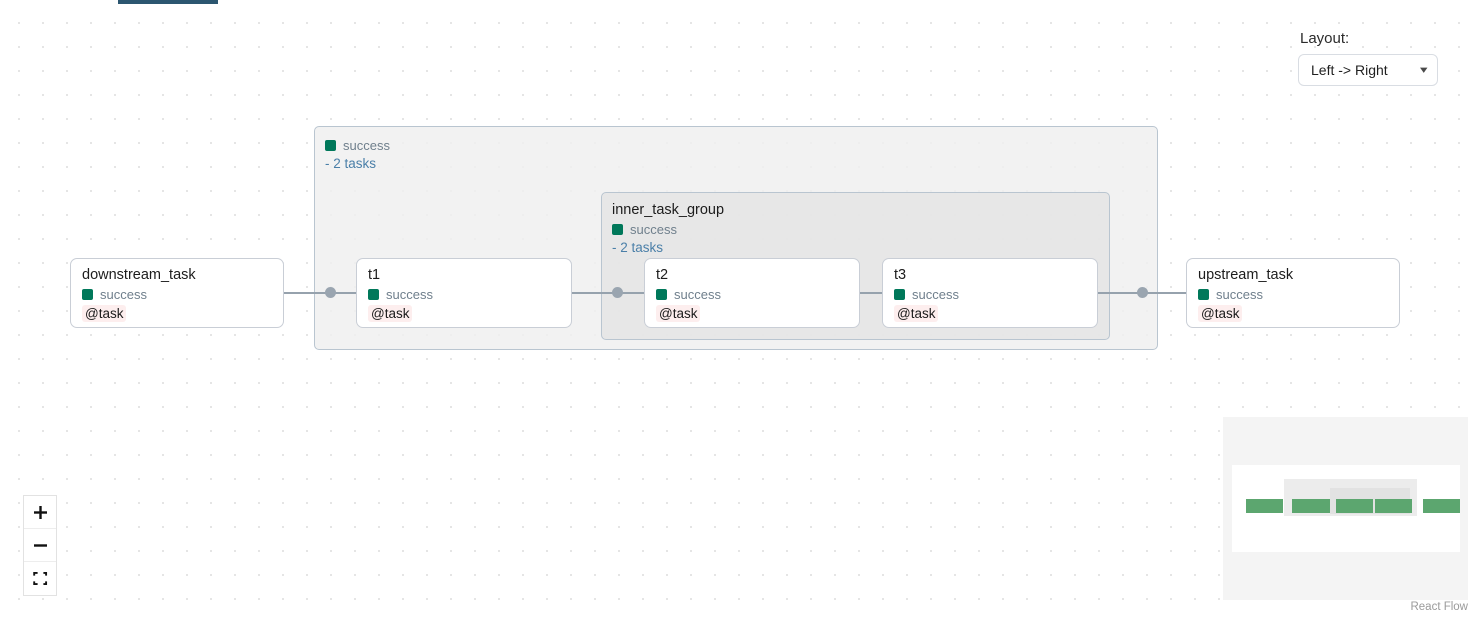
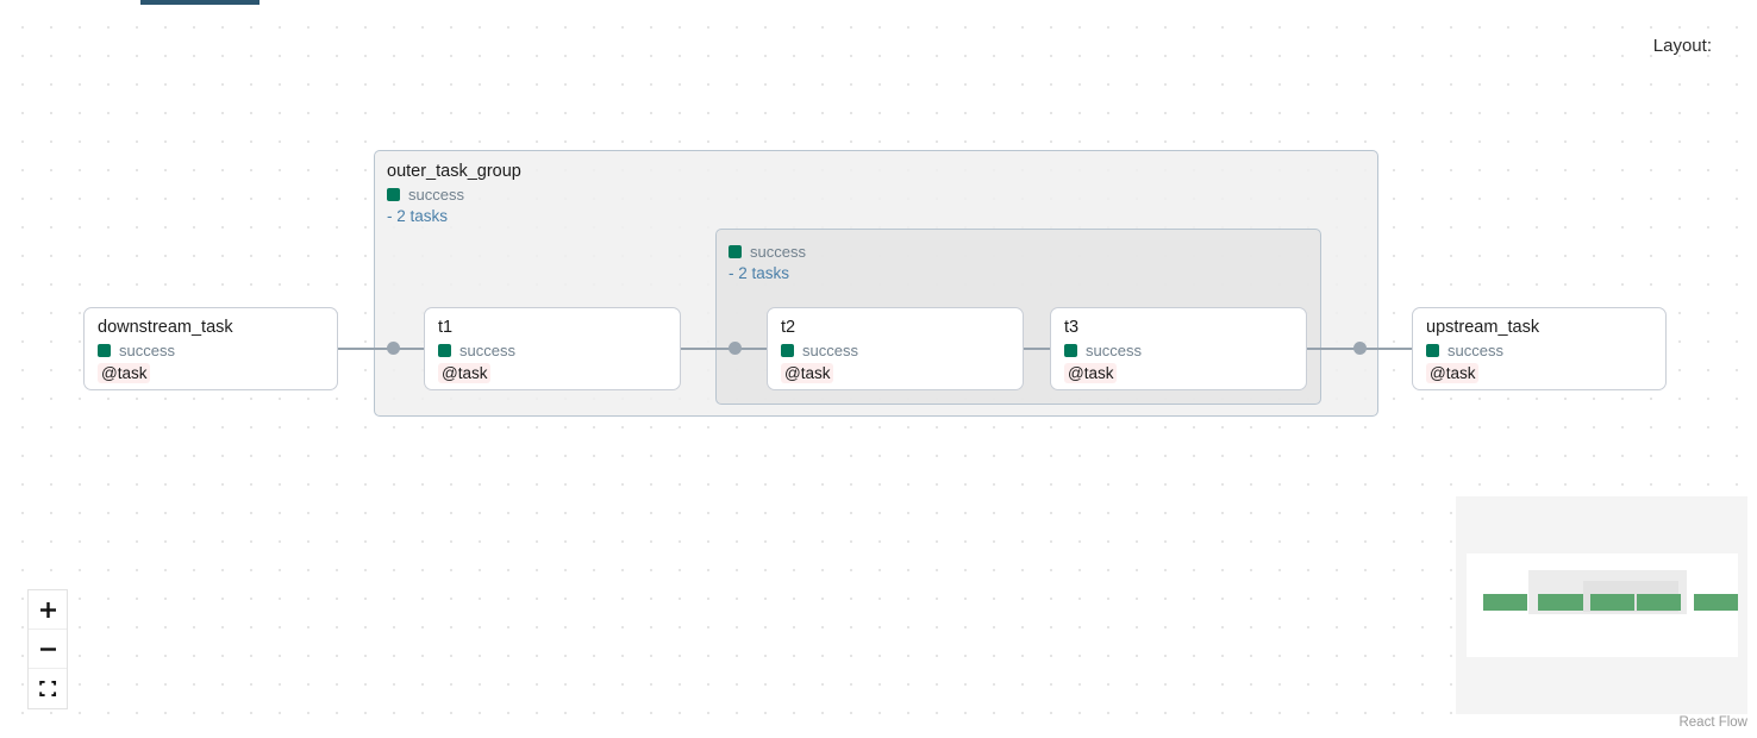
+ outer_task_group
  success
  - 2 tasks
- inner_task_group
  success
  - 2 tasks
  downstream_task
  success
  @task
  t1
  success
  @task
  t2
  success
  @task
  t3
  success
  @task
  upstream_task
  success
  @task
  Layout:
- Left -> Right
- ▾
  React Flow
